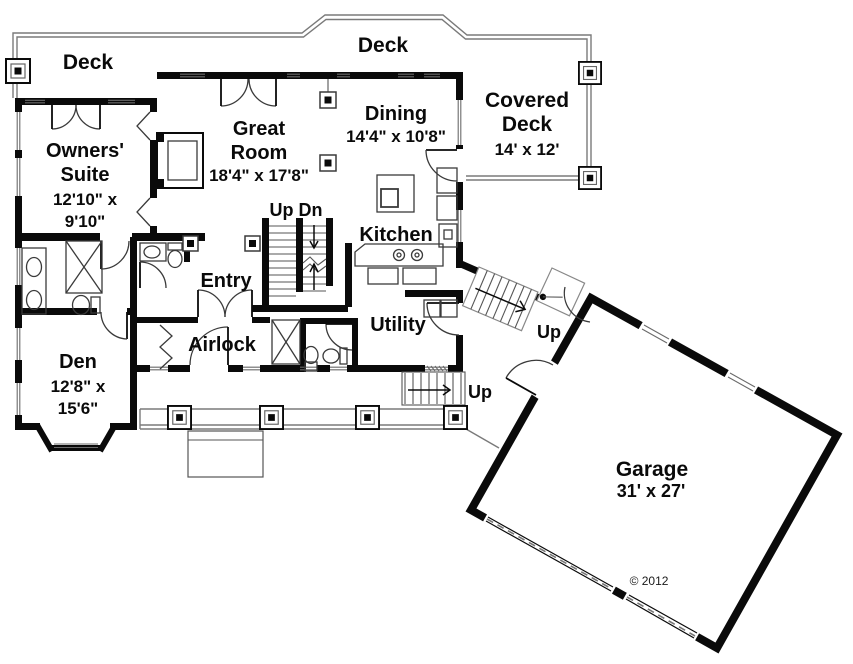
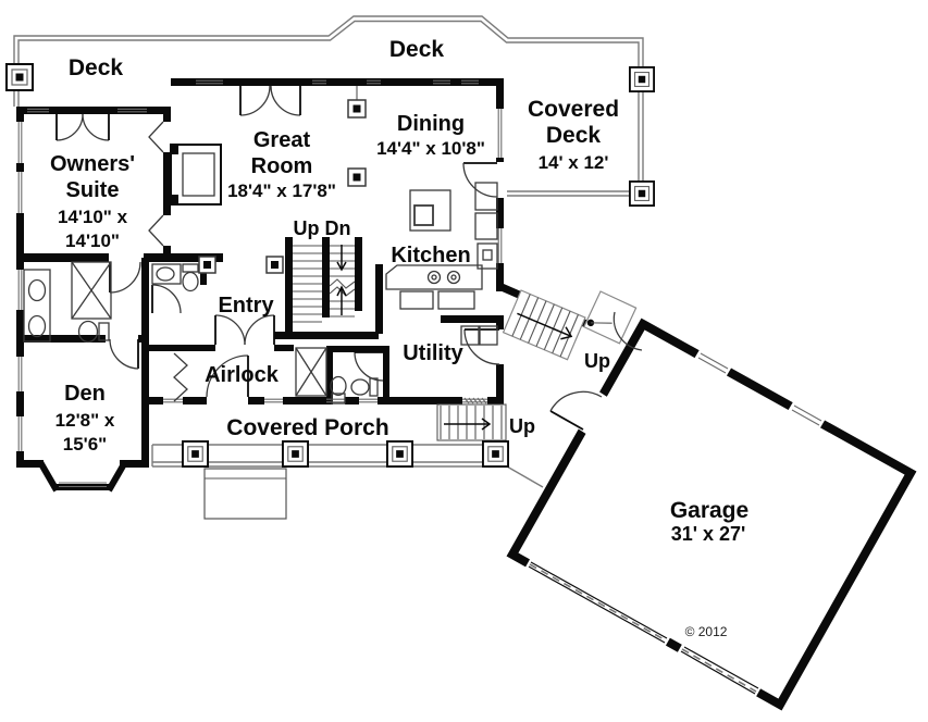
  Deck
  Deck
  Covered
  Deck
  14' x 12'
  Owners'
  Suite
- 12'10" x
+ 14'10" x
- 9'10"
+ 14'10"
  Great
  Room
  18'4" x 17'8"
  Dining
  14'4" x 10'8"
  Kitchen
  Up Dn
  Entry
  Airlock
  Utility
  Den
  12'8" x
  15'6"
+ Covered Porch
  Garage
  31' x 27'
  Up
  Up
  © 2012
